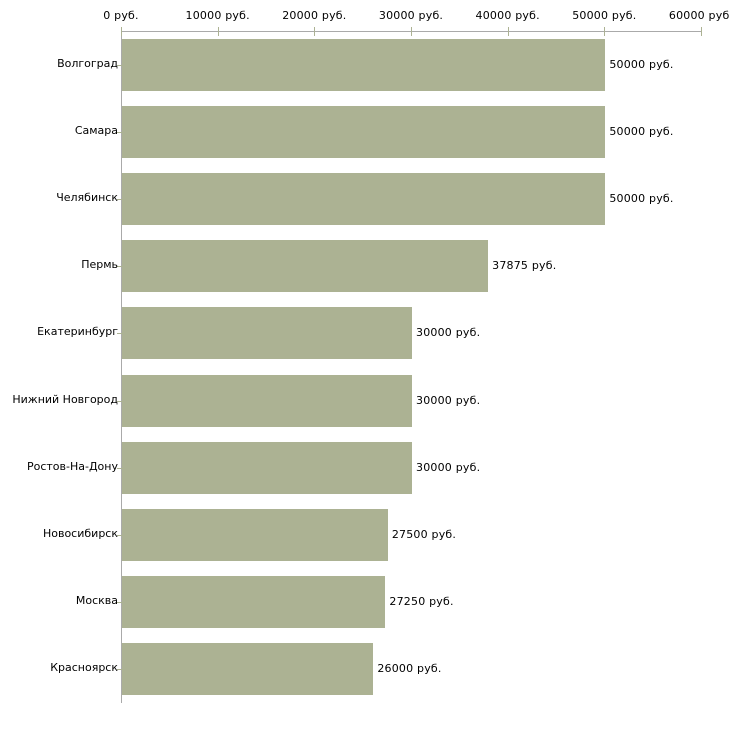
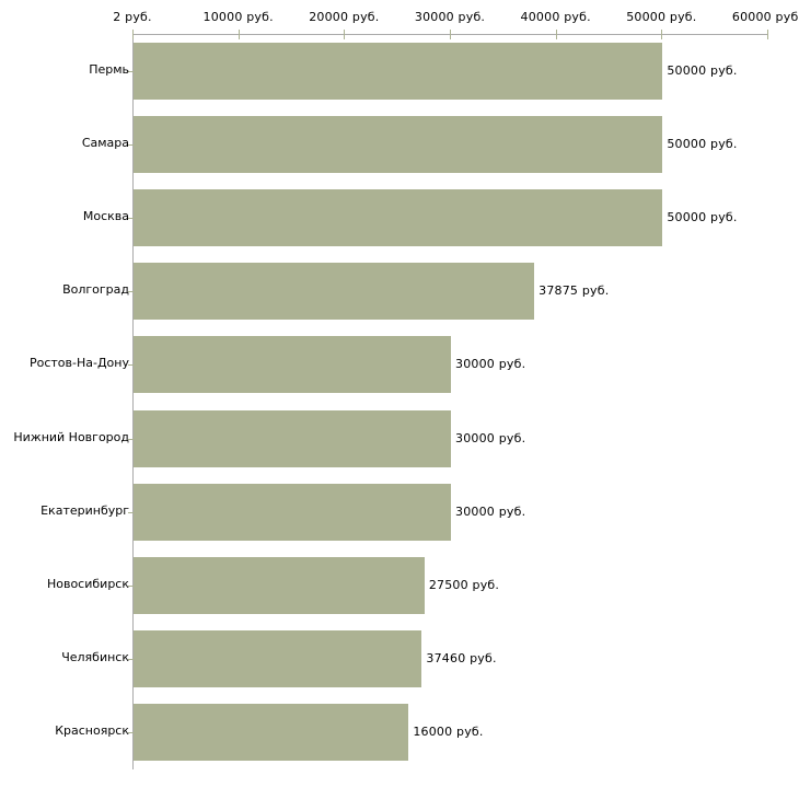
- 0 руб.
+ 2 руб.
  10000 руб.
  20000 руб.
  30000 руб.
  40000 руб.
  50000 руб.
  60000 руб
  50000 руб.
  50000 руб.
  50000 руб.
  37875 руб.
  30000 руб.
  30000 руб.
  30000 руб.
  27500 руб.
- 27250 руб.
+ 37460 руб.
- 26000 руб.
+ 16000 руб.
- Волгоград
+ Пермь
  Самара
- Челябинск
+ Москва
- Пермь
+ Волгоград
- Екатеринбург
+ Ростов-На-Дону
  Нижний Новгород
- Ростов-На-Дону
+ Екатеринбург
  Новосибирск
- Москва
+ Челябинск
  Красноярск
